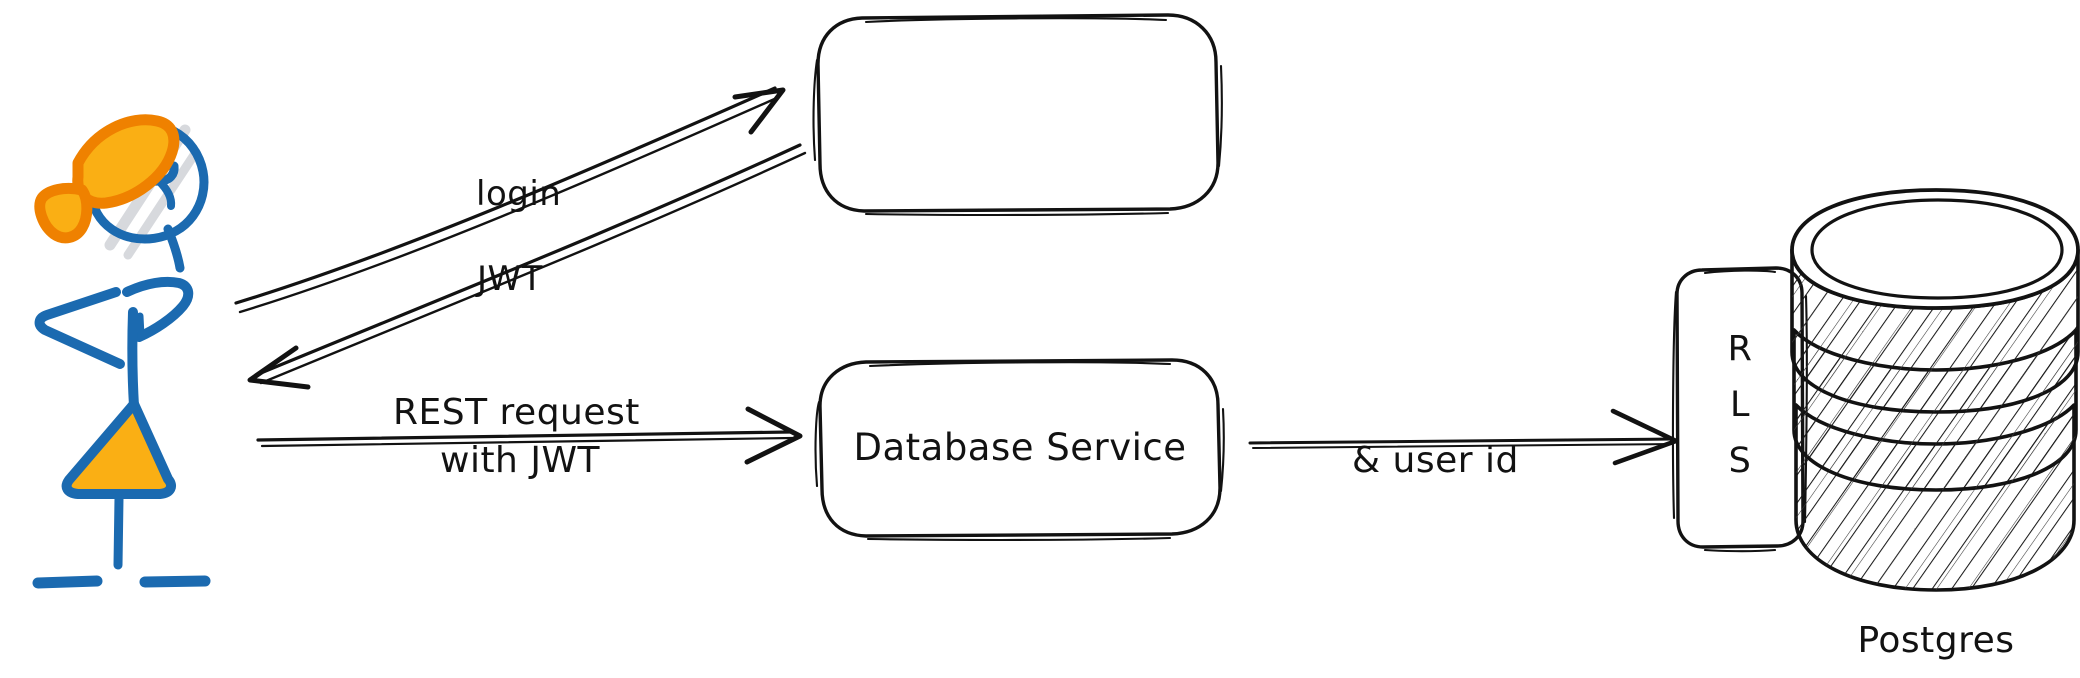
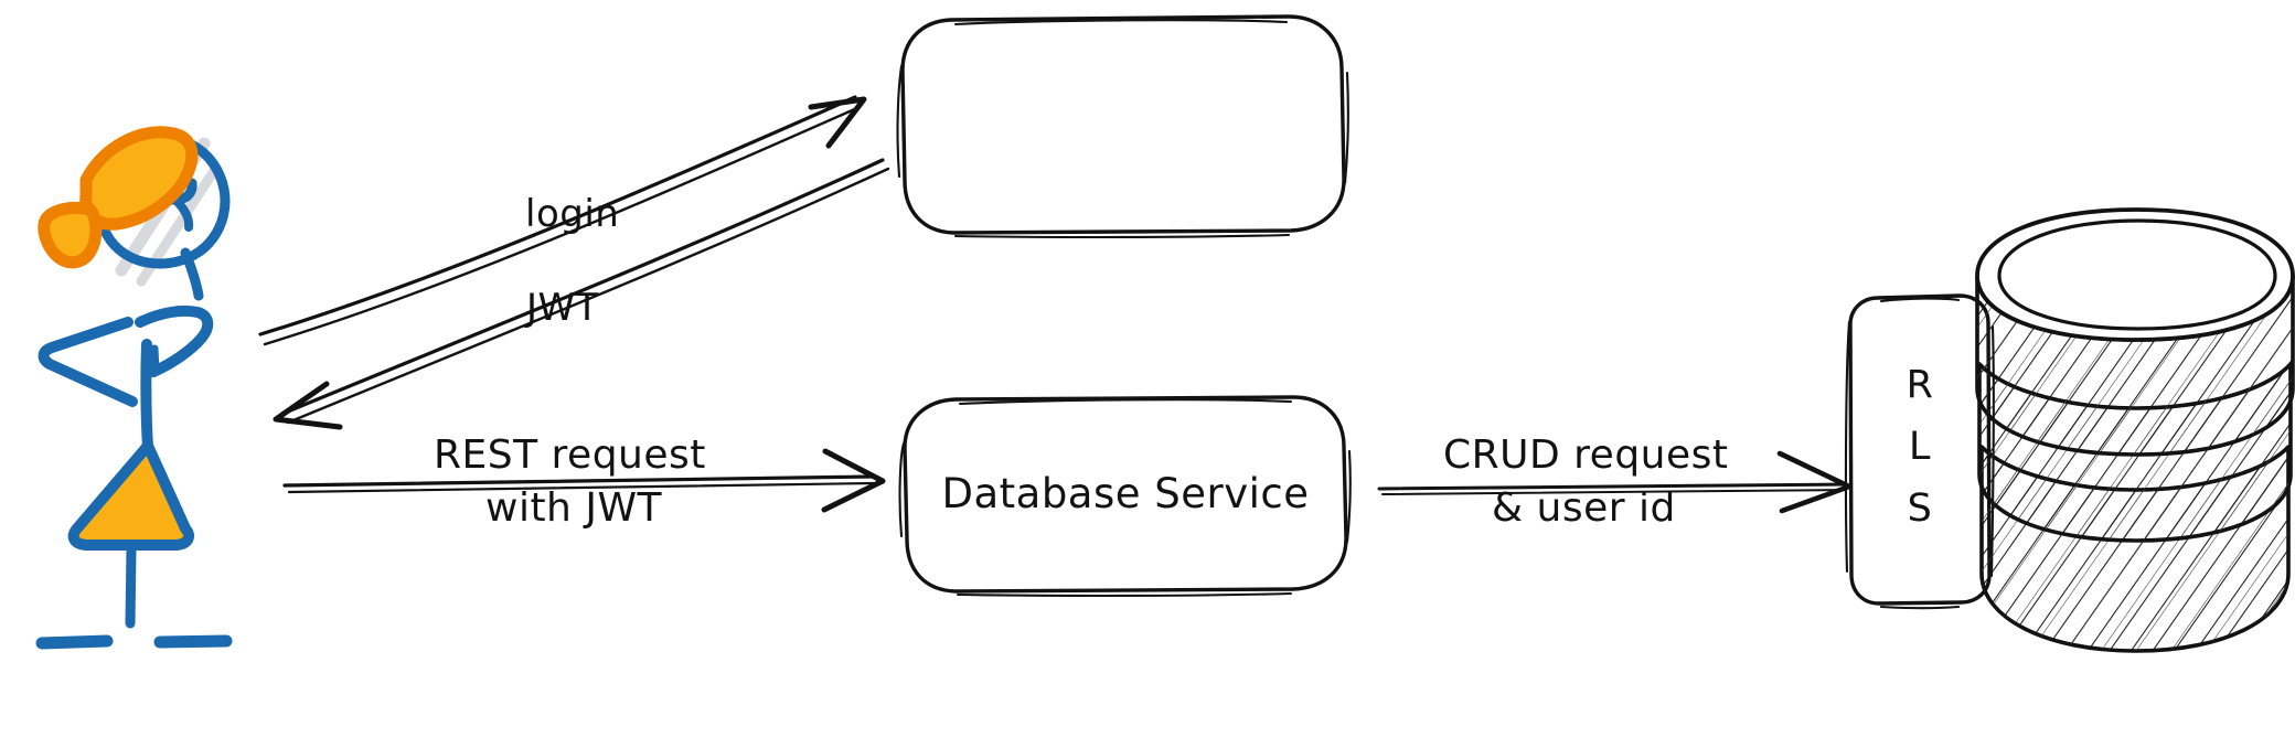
  login
  JWT
  REST request
  with JWT
  Database Service
+ CRUD request
  & user id
  R
  L
  S
- Postgres
